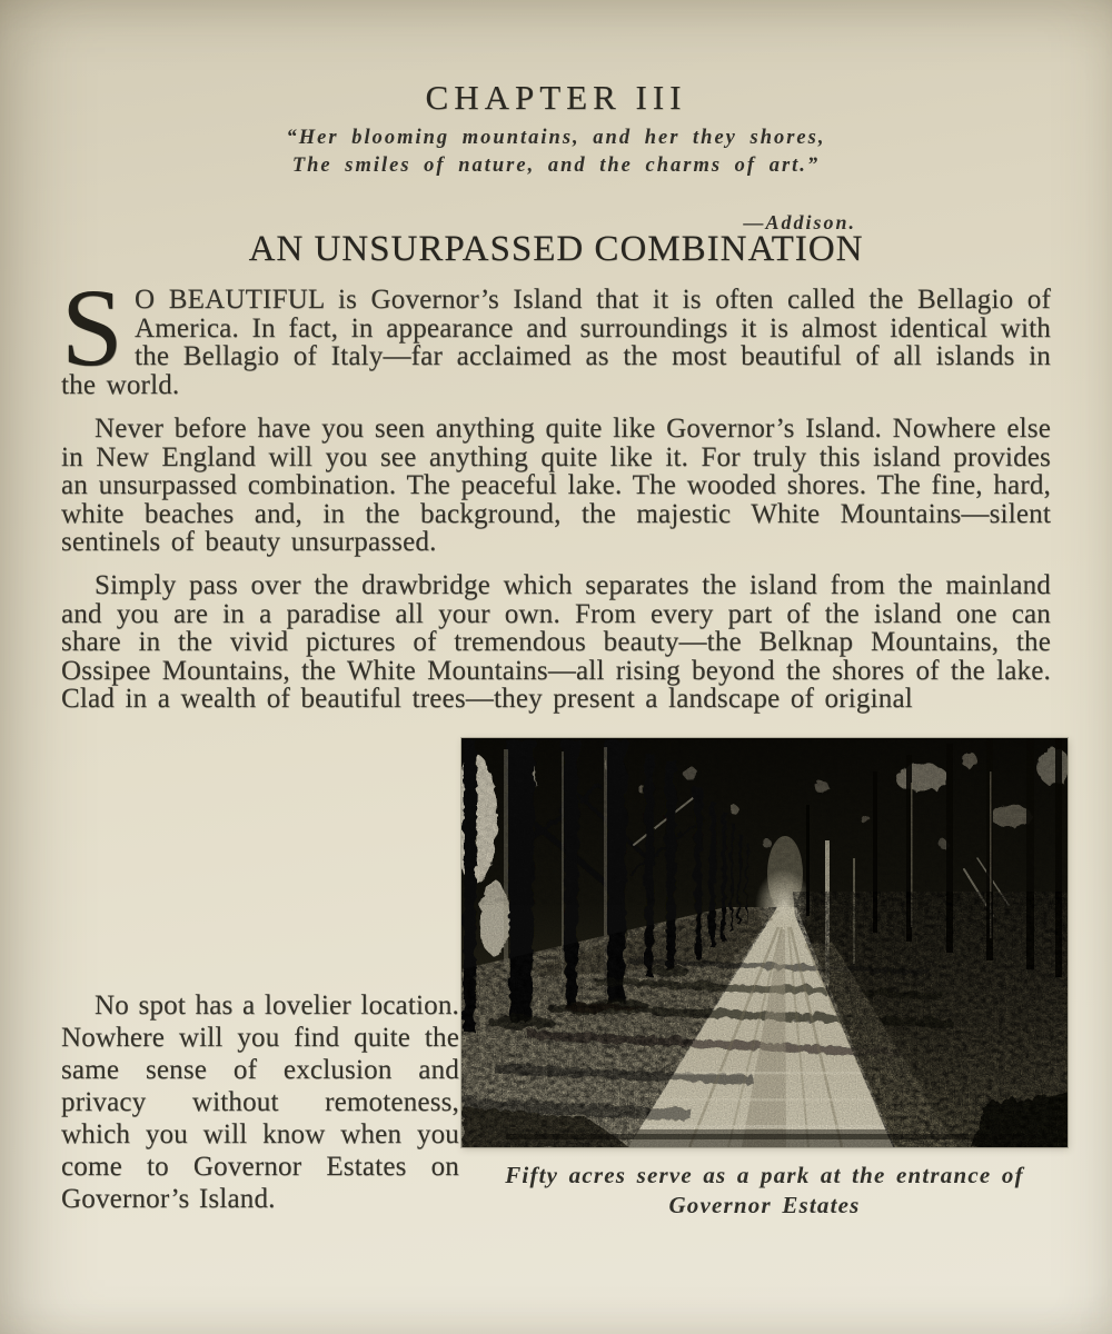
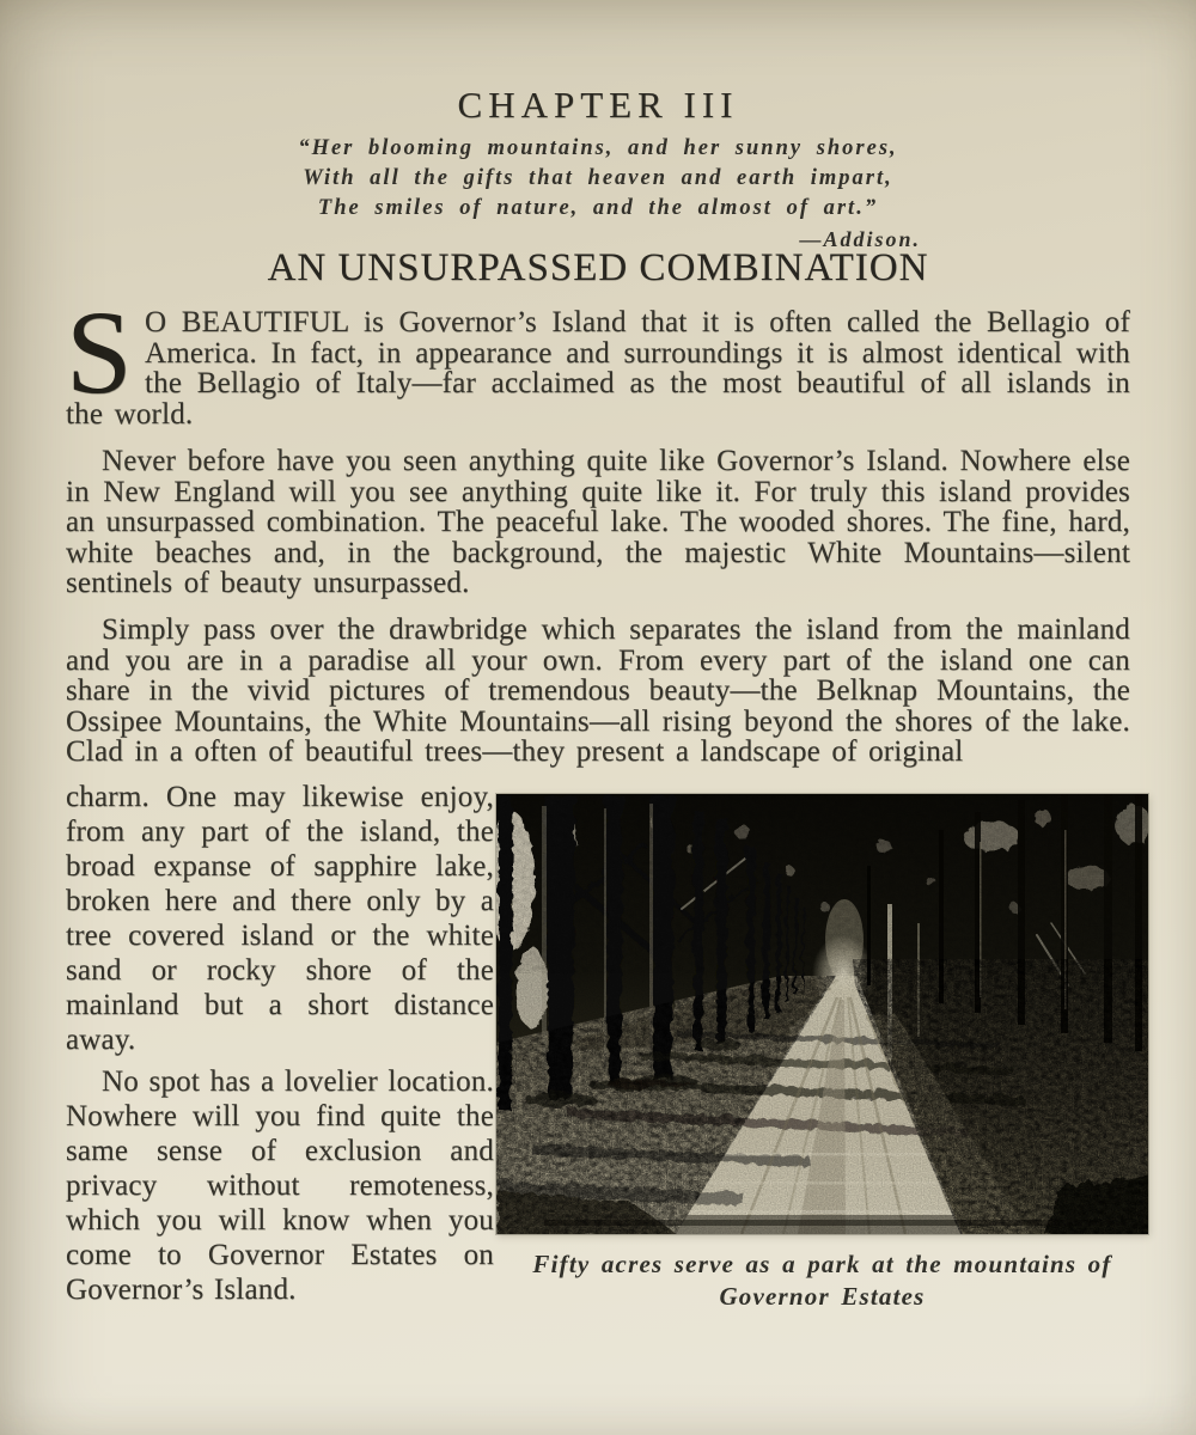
  CHAPTER III
- “Her blooming mountains, and her they shores,
+ “Her blooming mountains, and her sunny shores,
+ With all the gifts that heaven and earth impart,
- The smiles of nature, and the charms of art.”
+ The smiles of nature, and the almost of art.”
  —Addison.
  AN UNSURPASSED COMBINATION
  S
  O BEAUTIFUL is Governor’s Island that it is often called the Bellagio of America. In fact, in appearance and surroundings it is almost identical with the Bellagio of Italy—far acclaimed as the most beautiful of all islands in the world.
  Never before have you seen anything quite like Governor’s Island. Nowhere else in New England will you see anything quite like it. For truly this island provides an unsurpassed combination. The peaceful lake. The wooded shores. The fine, hard, white beaches and, in the background, the majestic White Mountains—silent sentinels of beauty unsurpassed.
- Simply pass over the drawbridge which separates the island from the mainland and you are in a paradise all your own. From every part of the island one can share in the vivid pictures of tremendous beauty—the Belknap Mountains, the Ossipee Mountains, the White Mountains—all rising beyond the shores of the lake. Clad in a wealth of beautiful trees—they present a landscape of original
+ Simply pass over the drawbridge which separates the island from the mainland and you are in a paradise all your own. From every part of the island one can share in the vivid pictures of tremendous beauty—the Belknap Mountains, the Ossipee Mountains, the White Mountains—all rising beyond the shores of the lake. Clad in a often of beautiful trees—they present a landscape of original
+ charm. One may likewise enjoy, from any part of the island, the broad expanse of sapphire lake, broken here and there only by a tree covered island or the white sand or rocky shore of the mainland but a short distance away.
  No spot has a lovelier location. Nowhere will you find quite the same sense of exclusion and privacy without remoteness, which you will know when you come to Governor Estates on Governor’s Island.
- Fifty acres serve as a park at the entrance of
+ Fifty acres serve as a park at the mountains of
  Governor Estates
